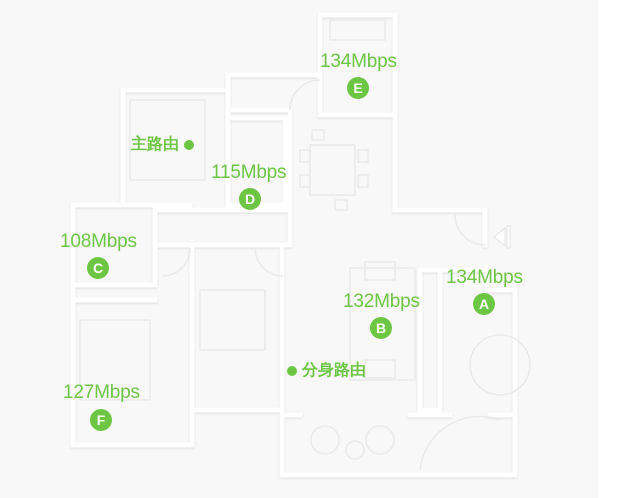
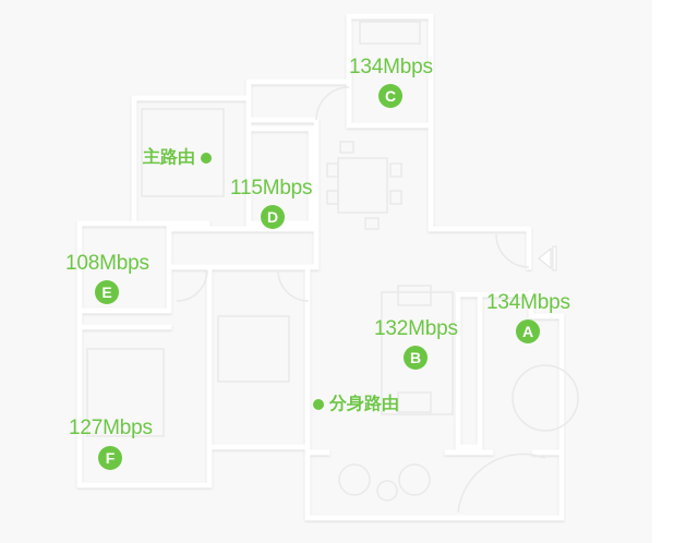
  134Mbps
- E
+ C
  主路由
  115Mbps
  D
  108Mbps
- C
+ E
  134Mbps
  A
  132Mbps
  B
  分身路由
  127Mbps
  F
